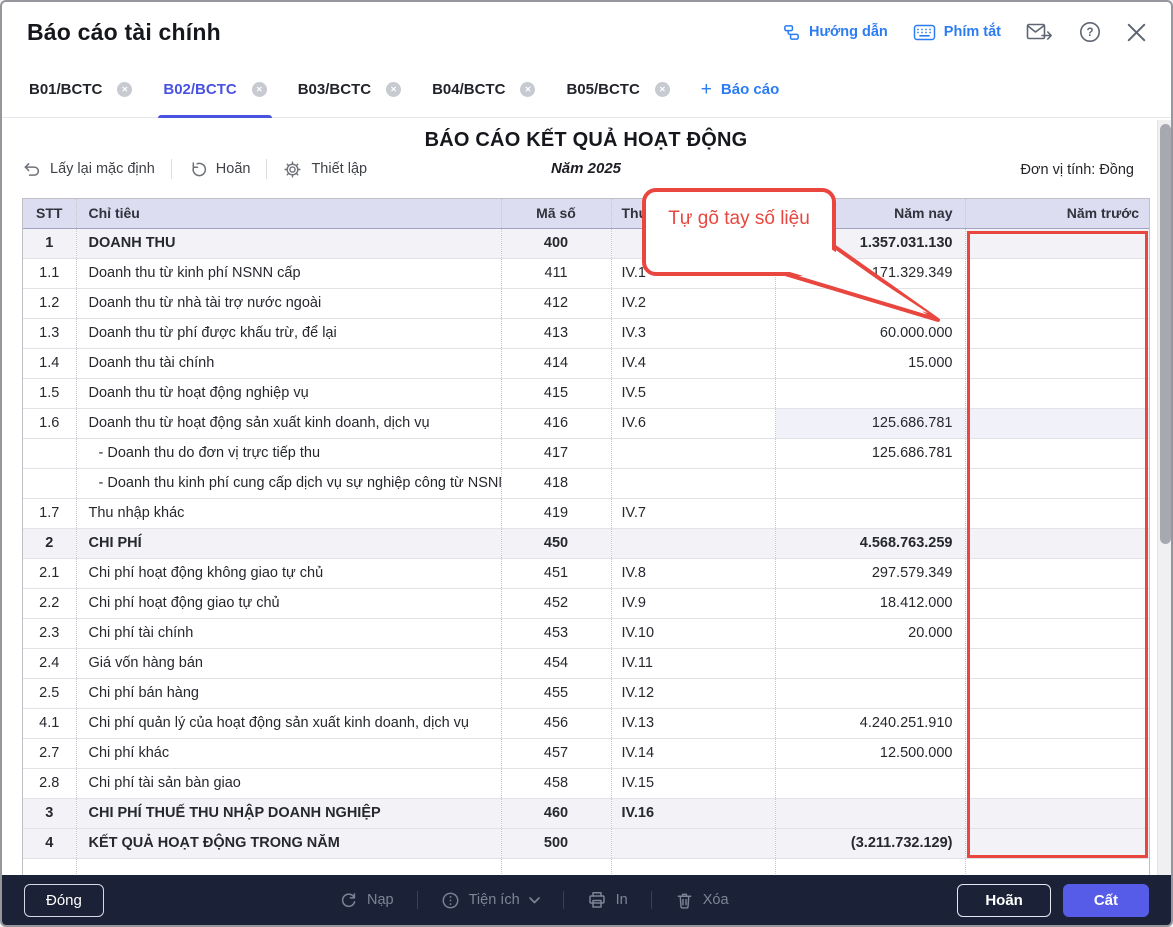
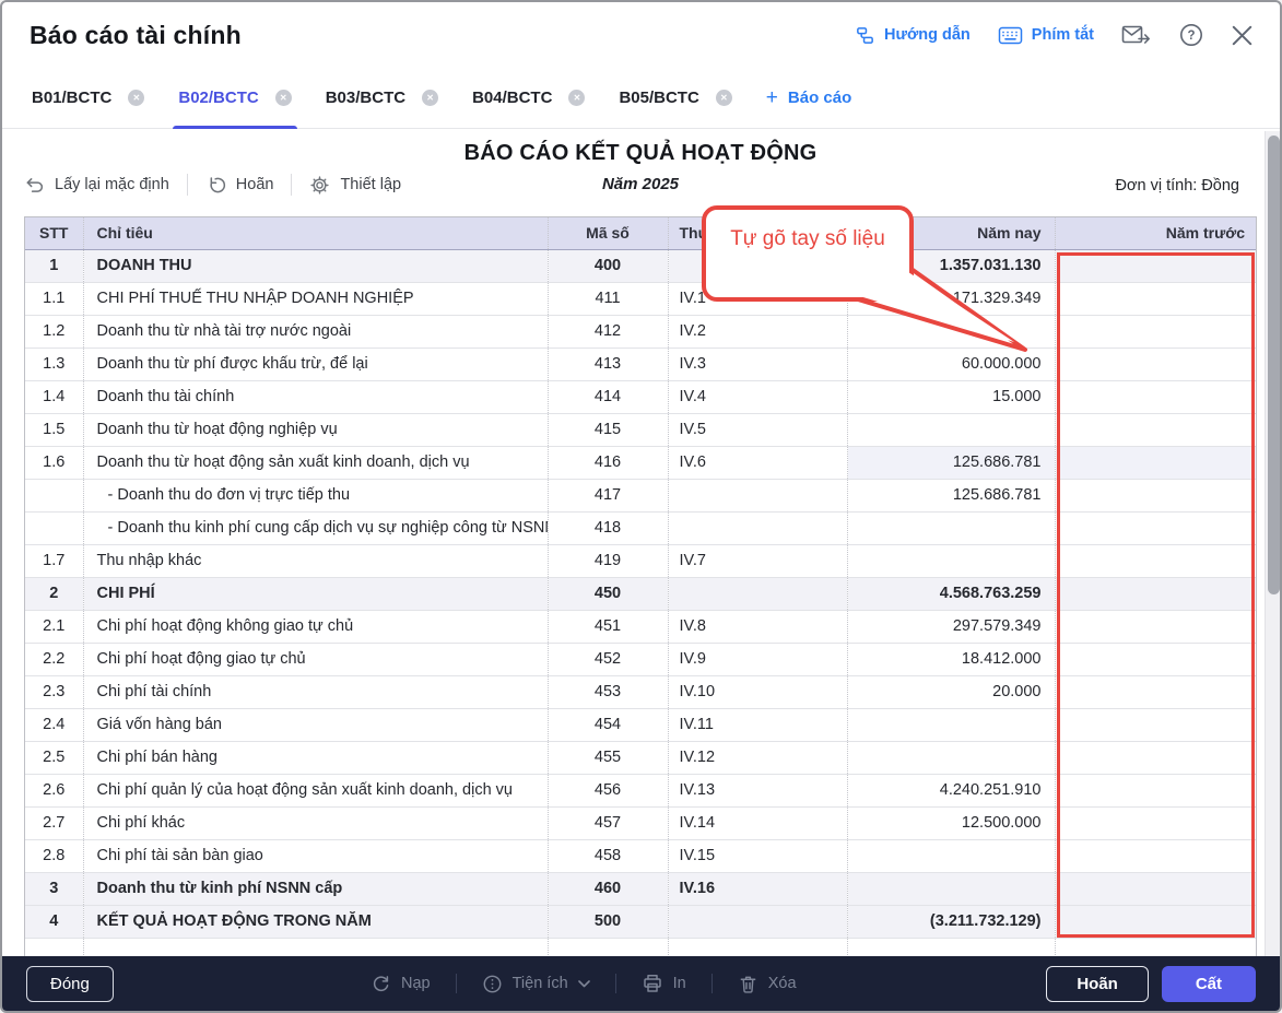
  Báo cáo tài chính
  Hướng dẫn
  Phím tắt
  ?
  B01/BCTC
  ✕
  B02/BCTC
  ✕
  B03/BCTC
  ✕
  B04/BCTC
  ✕
  B05/BCTC
  ✕
  +
  Báo cáo
  Lấy lại mặc định
  Hoãn
  Thiết lập
  BÁO CÁO KẾT QUẢ HOẠT ĐỘNG
  Năm 2025
  Đơn vị tính: Đồng
  STT	Chỉ tiêu	Mã số	Th	Năm nay	Năm trước
  1	DOANH THU	400		1.357.031.130
- 1.1	Doanh thu từ kinh phí NSNN cấp	411	IV.1	171.329.349
+ 1.1	CHI PHÍ THUẾ THU NHẬP DOANH NGHIỆP	411	IV.1	171.329.349
  1.2	Doanh thu từ nhà tài trợ nước ngoài	412	IV.2
  1.3	Doanh thu từ phí được khấu trừ, để lại	413	IV.3	60.000.000
  1.4	Doanh thu tài chính	414	IV.4	15.000
  1.5	Doanh thu từ hoạt động nghiệp vụ	415	IV.5
  1.6	Doanh thu từ hoạt động sản xuất kinh doanh, dịch vụ	416	IV.6	125.686.781
  	- Doanh thu do đơn vị trực tiếp thu	417		125.686.781
  	- Doanh thu kinh phí cung cấp dịch vụ sự nghiệp công từ NSN	418
  1.7	Thu nhập khác	419	IV.7
  2	CHI PHÍ	450		4.568.763.259
  2.1	Chi phí hoạt động không giao tự chủ	451	IV.8	297.579.349
  2.2	Chi phí hoạt động giao tự chủ	452	IV.9	18.412.000
  2.3	Chi phí tài chính	453	IV.10	20.000
  2.4	Giá vốn hàng bán	454	IV.11
  2.5	Chi phí bán hàng	455	IV.12
- 4.1	Chi phí quản lý của hoạt động sản xuất kinh doanh, dịch vụ	456	IV.13	4.240.251.910
+ 2.6	Chi phí quản lý của hoạt động sản xuất kinh doanh, dịch vụ	456	IV.13	4.240.251.910
  2.7	Chi phí khác	457	IV.14	12.500.000
  2.8	Chi phí tài sản bàn giao	458	IV.15
- 3	CHI PHÍ THUẾ THU NHẬP DOANH NGHIỆP	460	IV.16
+ 3	Doanh thu từ kinh phí NSNN cấp	460	IV.16
  4	KẾT QUẢ HOẠT ĐỘNG TRONG NĂM	500		(3.211.732.129)
  Tự gõ tay số liệu
  Đóng
  Nạp
  Tiện ích
  In
  Xóa
  Hoãn
  Cất
